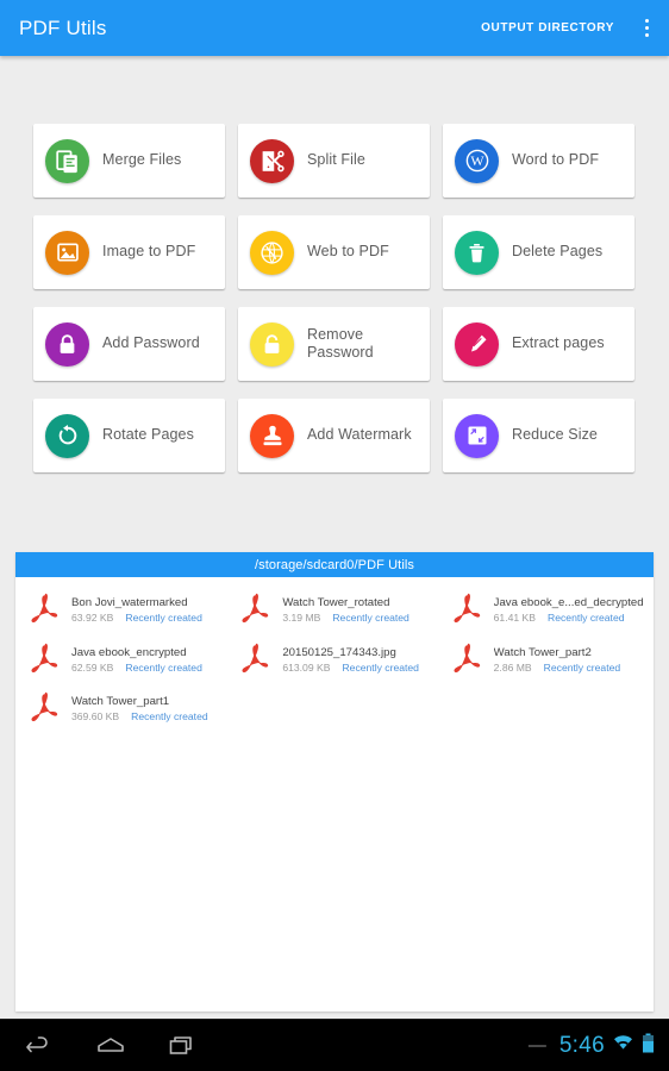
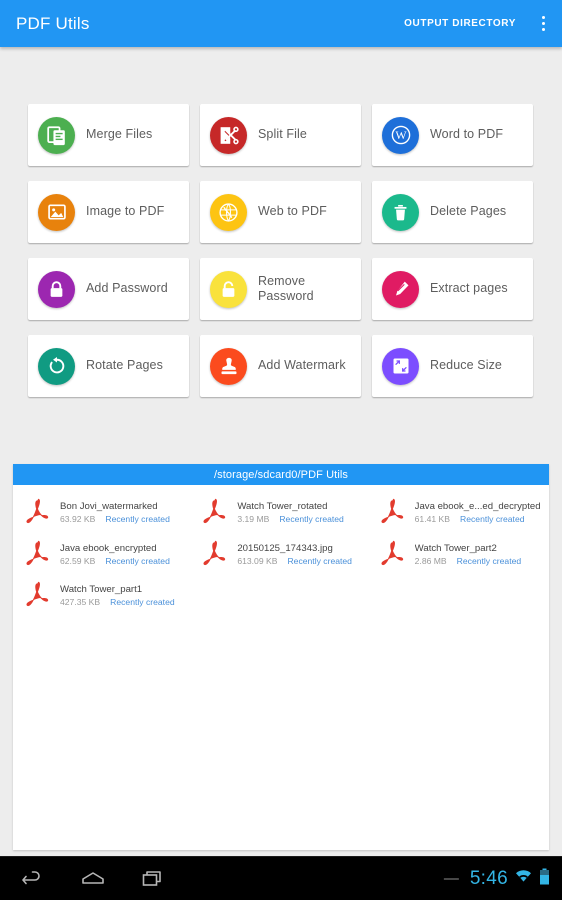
  PDF Utils
  OUTPUT DIRECTORY
  Merge Files
  Split File
  W
  Word to PDF
  Image to PDF
  Web to PDF
  Delete Pages
  Add Password
  Remove Password
  Extract pages
  Rotate Pages
  Add Watermark
  Reduce Size
  /storage/sdcard0/PDF Utils
  Bon Jovi_watermarked
  63.92 KB
  Recently created
  Watch Tower_rotated
  3.19 MB
  Recently created
  Java ebook_e...ed_decrypted
  61.41 KB
  Recently created
  Java ebook_encrypted
  62.59 KB
  Recently created
  20150125_174343.jpg
  613.09 KB
  Recently created
  Watch Tower_part2
  2.86 MB
  Recently created
  Watch Tower_part1
- 369.60 KB
+ 427.35 KB
  Recently created
  —
  5:46
